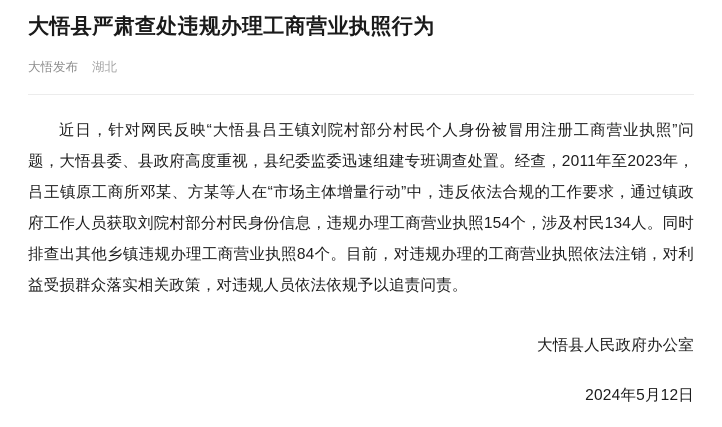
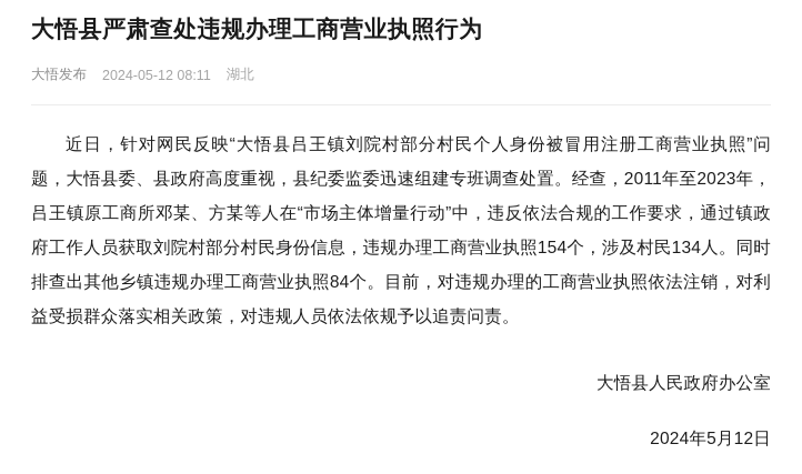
  大悟县严肃查处违规办理工商营业执照行为
  大悟发布
+ 2024-05-12 08:11
  湖北
  近日，针对网民反映“大悟县吕王镇刘院村部分村民个人身份被冒用注册工商营业执照”问题，大悟县委、县政府高度重视，县纪委监委迅速组建专班调查处置。经查，2011年至2023年，吕王镇原工商所邓某、方某等人在“市场主体增量行动”中，违反依法合规的工作要求，通过镇政府工作人员获取刘院村部分村民身份信息，违规办理工商营业执照154个，涉及村民134人。同时排查出其他乡镇违规办理工商营业执照84个。目前，对违规办理的工商营业执照依法注销，对利益受损群众落实相关政策，对违规人员依法依规予以追责问责。
  大悟县人民政府办公室
  2024年5月12日
